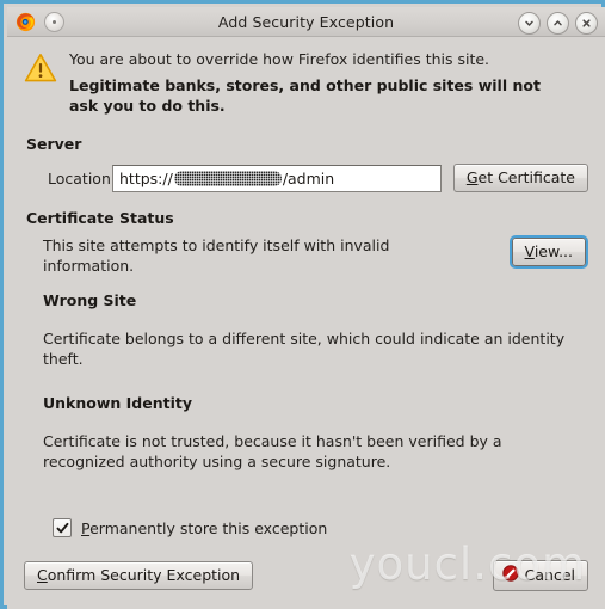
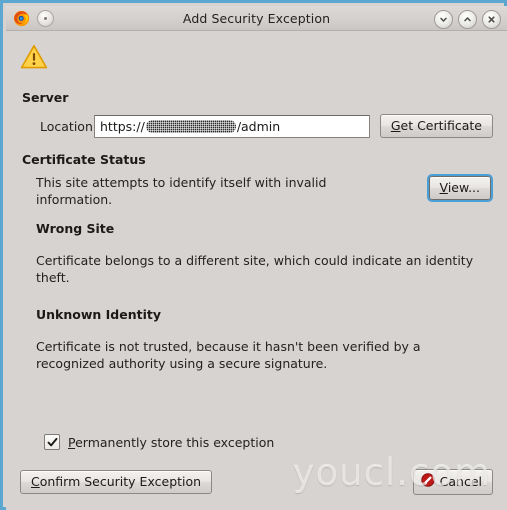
  Add Security Exception
- You are about to override how Firefox identifies this site.
- Legitimate banks, stores, and other public sites will not ask you to do this.
  Server
  Location
  https://
  /admin
  Get Certificate
  Certificate Status
  This site attempts to identify itself with invalid information.
  View...
  Wrong Site
  Certificate belongs to a different site, which could indicate an identity theft.
  Unknown Identity
  Certificate is not trusted, because it hasn't been verified by a recognized authority using a secure signature.
  Permanently store this exception
  youcl.com
  Confirm Security Exception
  Cancel
